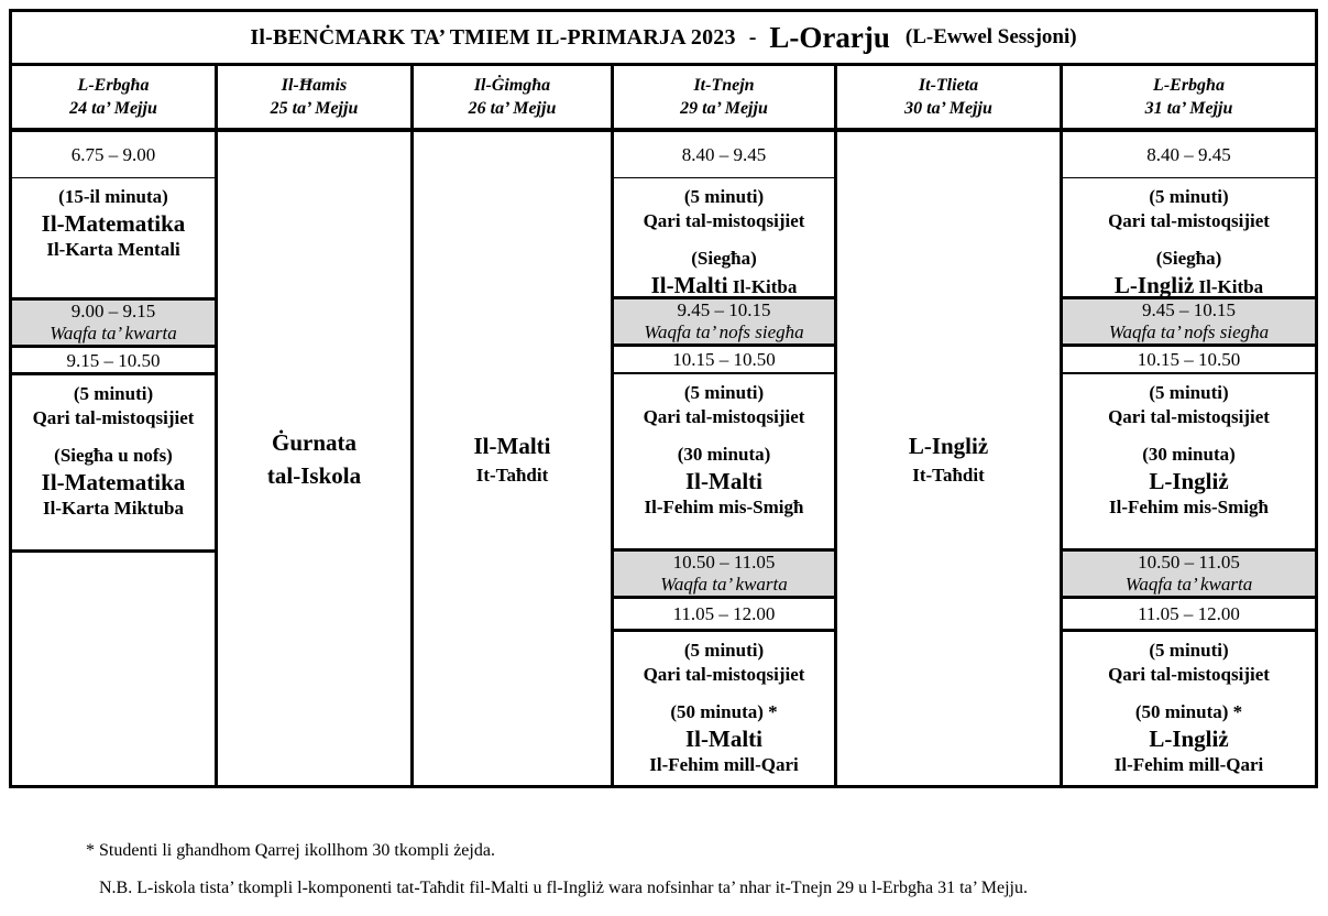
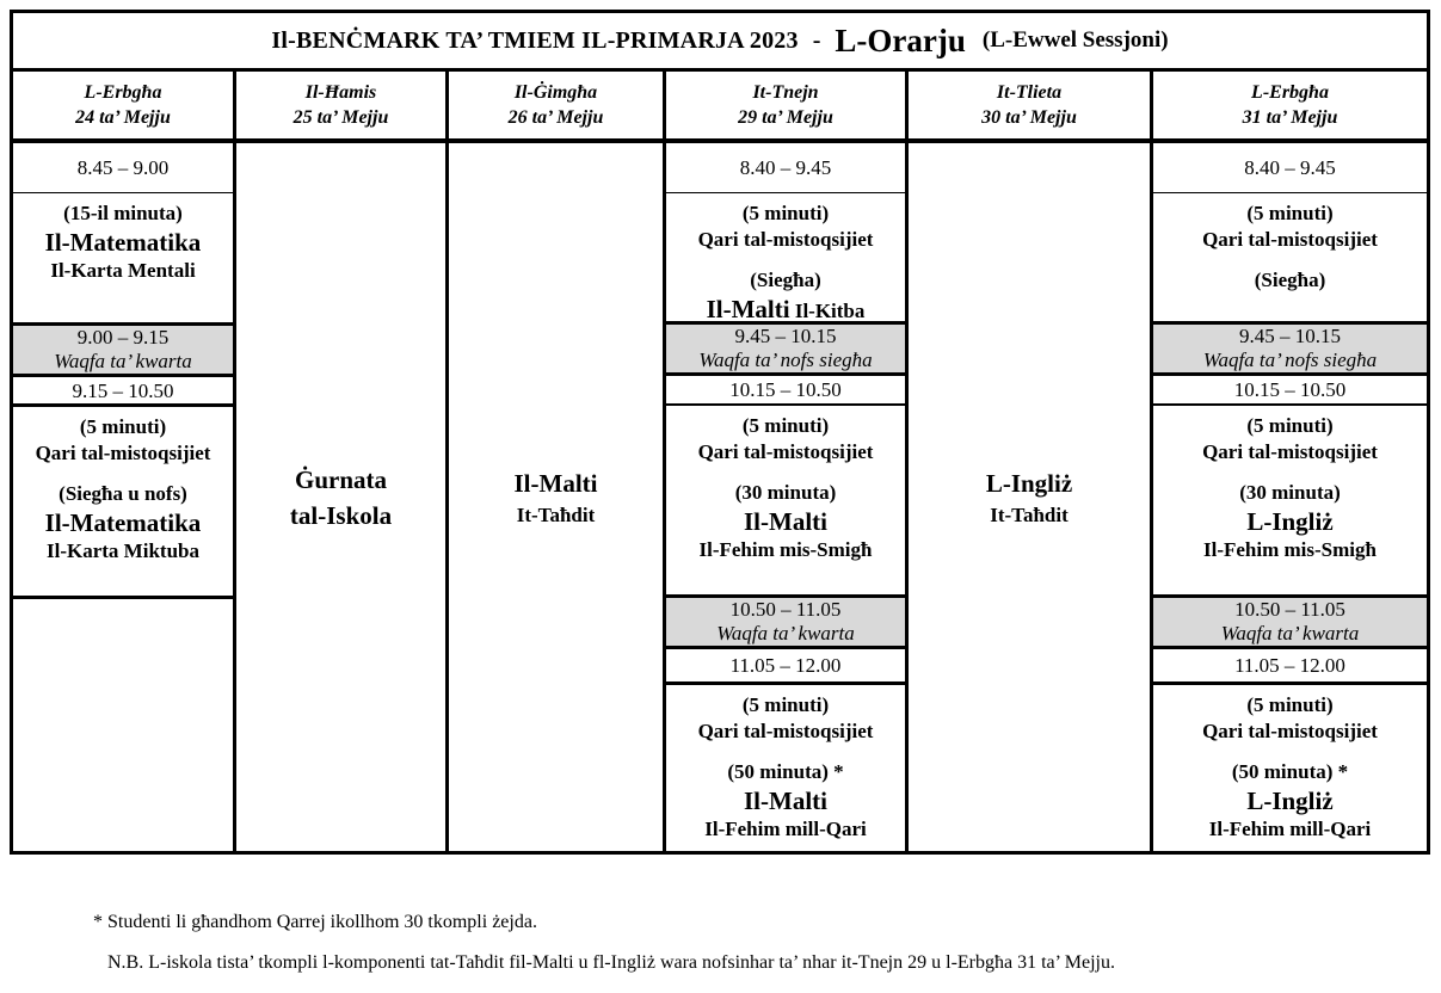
  Il-BENĊMARK TA’ TMIEM IL-PRIMARJA 2023
  -
  L-Orarju
  (L-Ewwel Sessjoni)
  L-Erbgħa
  24 ta’ Mejju
- 6.75 – 9.00
+ 8.45 – 9.00
  (15-il minuta)
  Il-Matematika
  Il-Karta Mentali
  9.00 – 9.15
  Waqfa ta’ kwarta
  9.15 – 10.50
  (5 minuti)
  Qari tal-mistoqsijiet
  (Siegħa u nofs)
  Il-Matematika
  Il-Karta Miktuba
  Il-Ħamis
  25 ta’ Mejju
  Ġurnata
  tal-Iskola
  Il-Ġimgħa
  26 ta’ Mejju
  Il-Malti
  It-Taħdit
  It-Tnejn
  29 ta’ Mejju
  8.40 – 9.45
  (5 minuti)
  Qari tal-mistoqsijiet
  (Siegħa)
  Il-Malti Il-Kitba
  9.45 – 10.15
  Waqfa ta’ nofs siegħa
  10.15 – 10.50
  (5 minuti)
  Qari tal-mistoqsijiet
  (30 minuta)
  Il-Malti
  Il-Fehim mis-Smigħ
  10.50 – 11.05
  Waqfa ta’ kwarta
  11.05 – 12.00
  (5 minuti)
  Qari tal-mistoqsijiet
  (50 minuta) *
  Il-Malti
  Il-Fehim mill-Qari
  It-Tlieta
  30 ta’ Mejju
  L-Ingliż
  It-Taħdit
  L-Erbgħa
  31 ta’ Mejju
  8.40 – 9.45
  (5 minuti)
  Qari tal-mistoqsijiet
  (Siegħa)
- L-Ingliż Il-Kitba
  9.45 – 10.15
  Waqfa ta’ nofs siegħa
  10.15 – 10.50
  (5 minuti)
  Qari tal-mistoqsijiet
  (30 minuta)
  L-Ingliż
  Il-Fehim mis-Smigħ
  10.50 – 11.05
  Waqfa ta’ kwarta
  11.05 – 12.00
  (5 minuti)
  Qari tal-mistoqsijiet
  (50 minuta) *
  L-Ingliż
  Il-Fehim mill-Qari
  * Studenti li għandhom Qarrej ikollhom 30 tkompli żejda.
  N.B. L-iskola tista’ tkompli l-komponenti tat-Taħdit fil-Malti u fl-Ingliż wara nofsinhar ta’ nhar it-Tnejn 29 u l-Erbgħa 31 ta’ Mejju.
